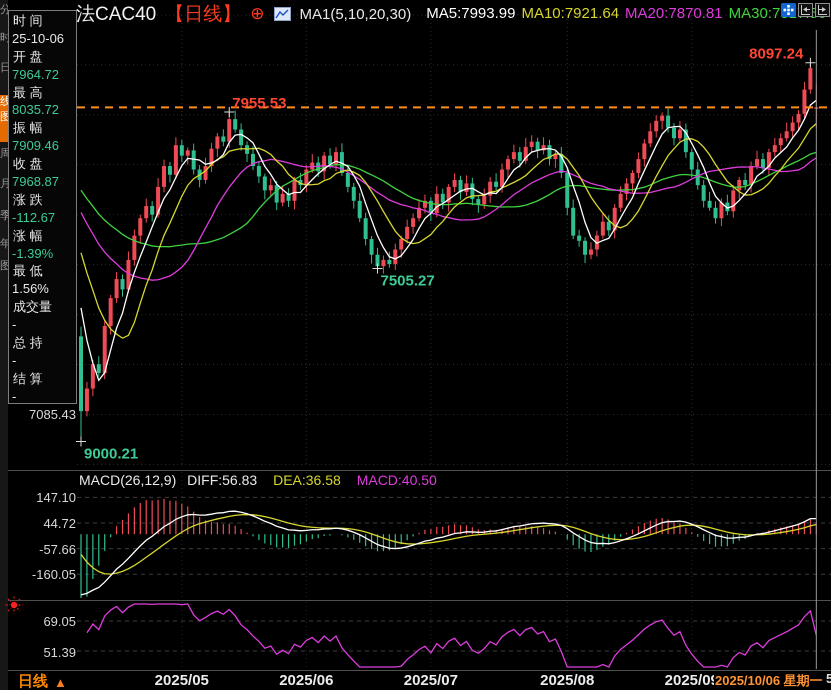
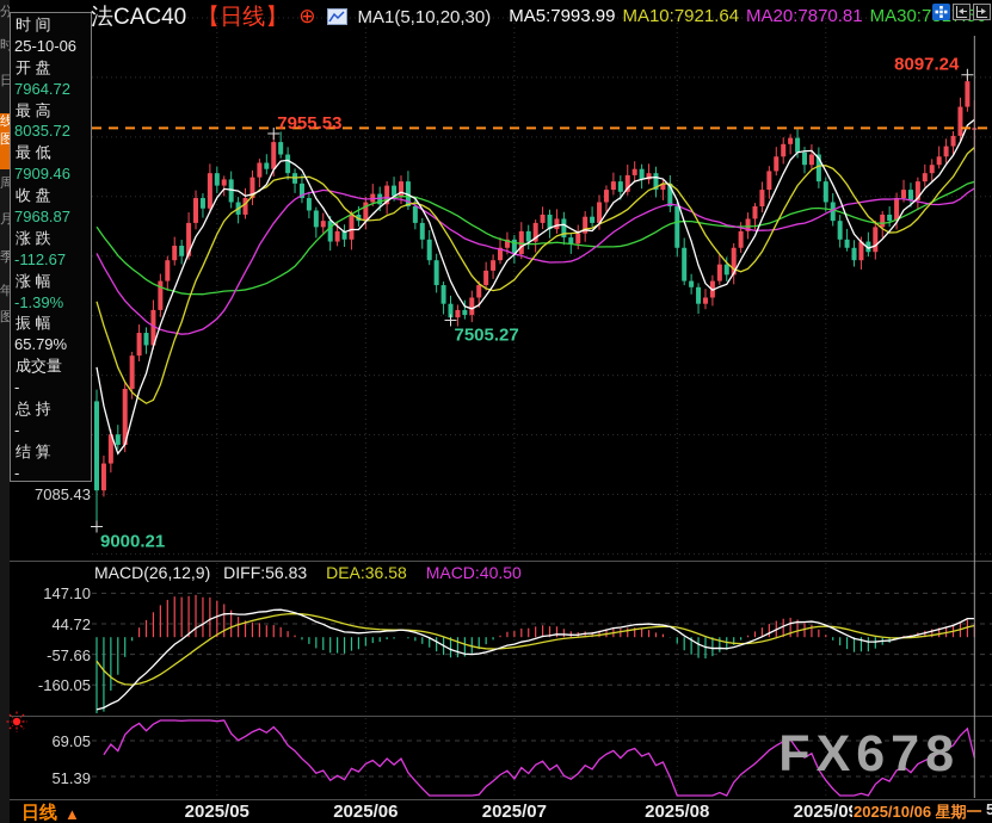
  7955.53
  8097.24
  7505.27
  9000.21
  线图
  分
  时
  日
  周
  月
  季
  年
  图
  法CAC40
  【日线】
  ⊕
  MA1(5,10,20,30)
  MA5:7993.99 MA10:7921.64 MA20:7870.81 MA30:75
  时 间
  25-10-06
  开 盘
  7964.72
  最 高
  8035.72
- 振 幅
+ 最 低
  7909.46
  收 盘
  7968.87
  涨 跌
  -112.67
  涨 幅
  -1.39%
- 最 低
+ 振 幅
- 1.56%
+ 65.79%
  成交量
  -
  总 持
  -
  结 算
  -
  7085.43
  MACD(26,12,9) DIFF:56.83 DEA:36.58 MACD:40.50
+ FX678
  日线
  ▲
  2025/05
  2025/06
  2025/07
  2025/08
  2025/0
  2025/10/06 星期一
  5
  147.10
  44.72
  -57.66
  -160.05
  69.05
  51.39
